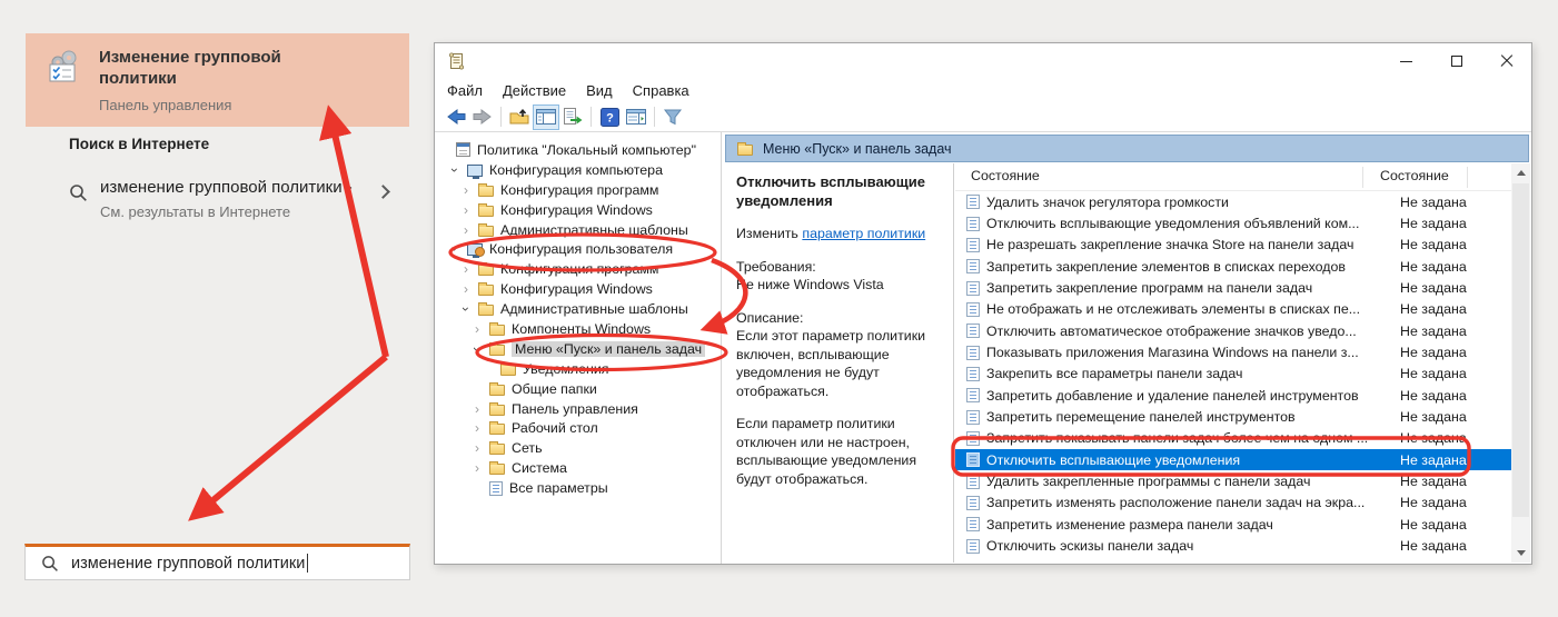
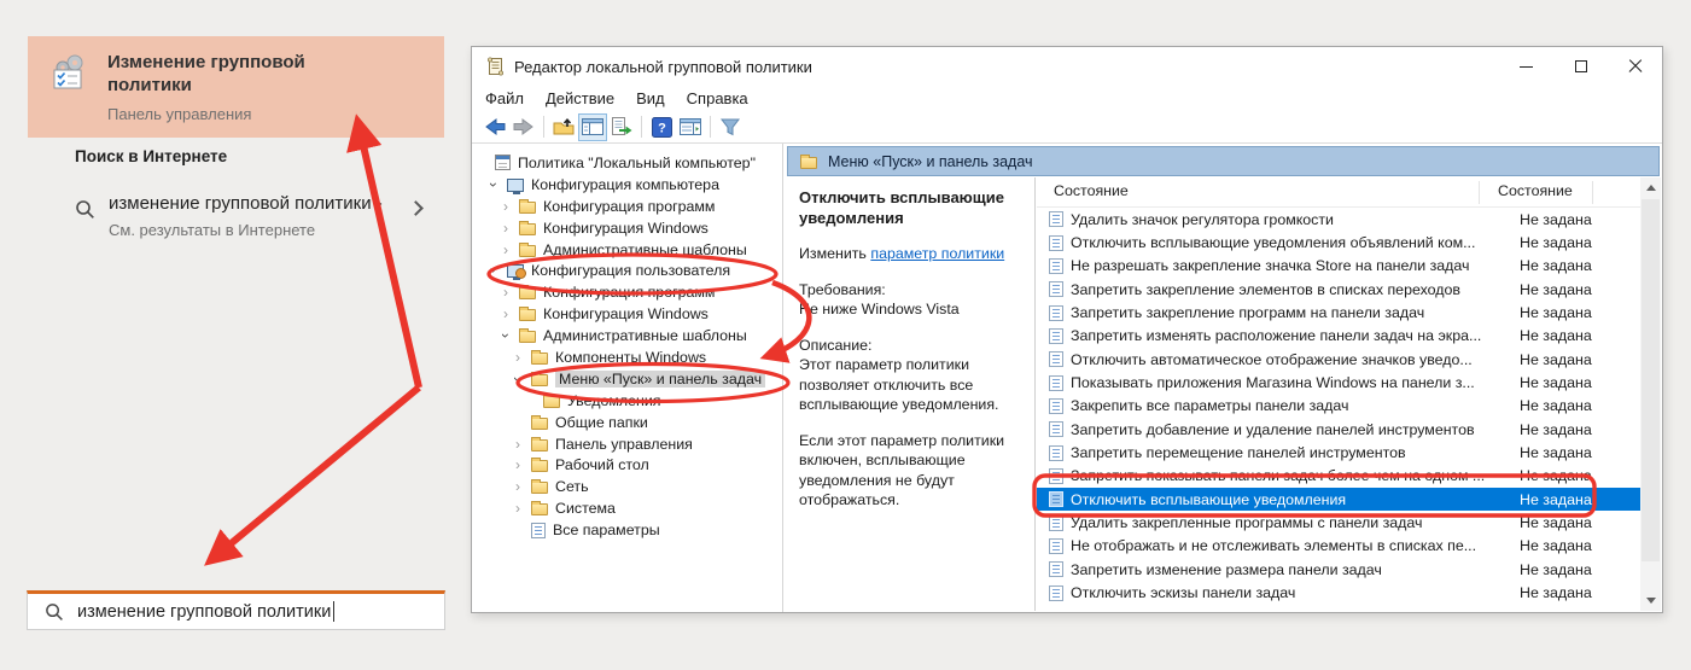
  Изменение групповой политики
  Панель управления
  Поиск в Интернете
  изменение групповой политики
  См. результаты в Интернете
  изменение групповой политики
+ Редактор локальной групповой политики
  Файл
  Действие
  Вид
  Справка
  ?
  Политика "Локальный компьютер"
  Конфигурация компьютера
  ›
  Конфигурация программ
  ›
  Конфигурация Windows
  ›
  Административные шаблоны
  Конфигурация пользователя
  ›
  ›
  Конфигурация Windows
  Административные шаблоны
  ›
  Компоненты Windows
  Меню «Пуск» и панель задач
  Общие папки
  ›
  Панель управления
  ›
  Рабочий стол
  ›
  Сеть
  ›
  Система
  Все параметры
  Меню «Пуск» и панель задач
  Отключить всплывающие уведомления
  Изменить параметр политики
  Требования:
  е ниже Windows Vista
  Описание:
+ Этот параметр политики позволяет отключить все всплывающие уведомления.
  Если этот параметр политики включен, всплывающие уведомления не будут отображаться.
- Если параметр политики отключен или не настроен, всплывающие уведомления будут отображаться.
  Состояние
  Состояние
  Удалить значок регулятора громкости
  Не задана
  Отключить всплывающие уведомления объявлений ком...
  Не задана
  Не разрешать закрепление значка Store на панели задач
  Не задана
  Запретить закрепление элементов в списках переходов
  Не задана
  Запретить закрепление программ на панели задач
  Не задана
- Не отображать и не отслеживать элементы в списках пе...
+ Запретить изменять расположение панели задач на экра...
  Не задана
  Отключить автоматическое отображение значков уведо...
  Не задана
  Показывать приложения Магазина Windows на панели з...
  Не задана
  Закрепить все параметры панели задач
  Не задана
  Запретить добавление и удаление панелей инструментов
  Не задана
  Запретить перемещение панелей инструментов
  Не задана
  Отключить всплывающие уведомления
  Не задана
  Удалить закрепленные программы с панели задач
  Не задана
- Запретить изменять расположение панели задач на экра...
+ Не отображать и не отслеживать элементы в списках пе...
  Не задана
  Запретить изменение размера панели задач
  Не задана
  Отключить эскизы панели задач
  Не задана
